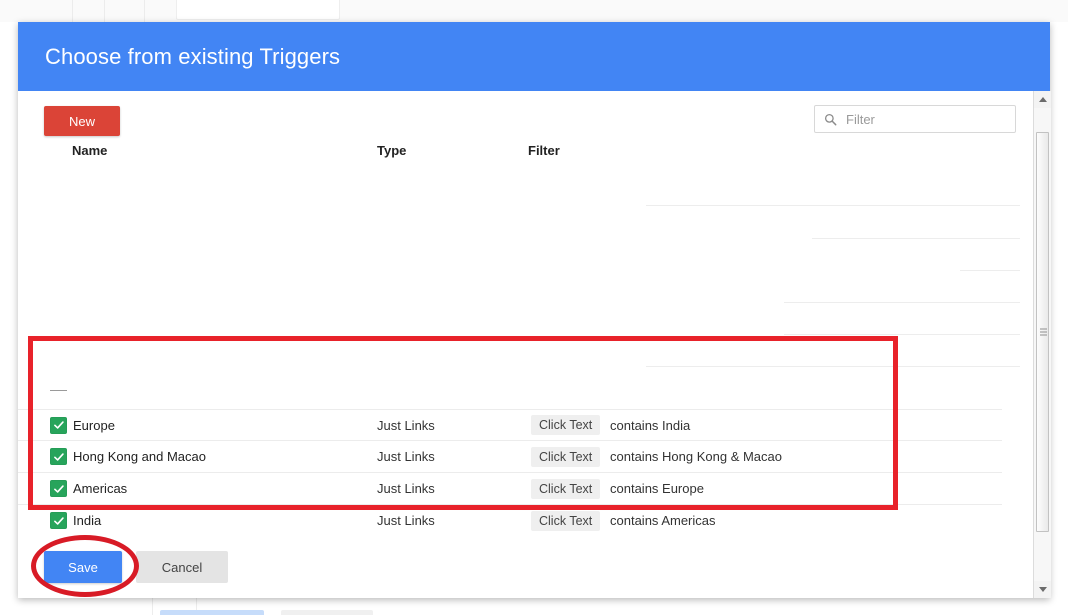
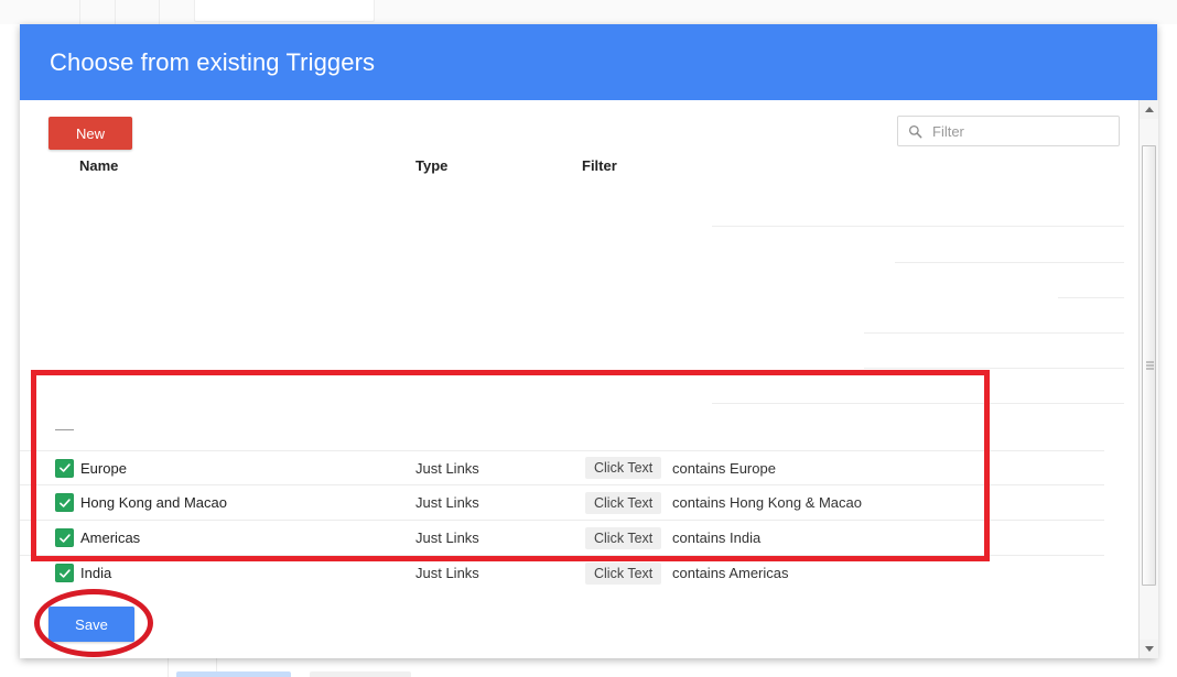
  Choose from existing Triggers
  New
  Filter
  Name
  Type
  Filter
  Europe
  Just Links
  Click Text
- contains India
+ contains Europe
  Hong Kong and Macao
  Just Links
  Click Text
  contains Hong Kong & Macao
  Americas
  Just Links
  Click Text
- contains Europe
+ contains India
  India
  Just Links
  Click Text
  contains Americas
  Save
- Cancel
